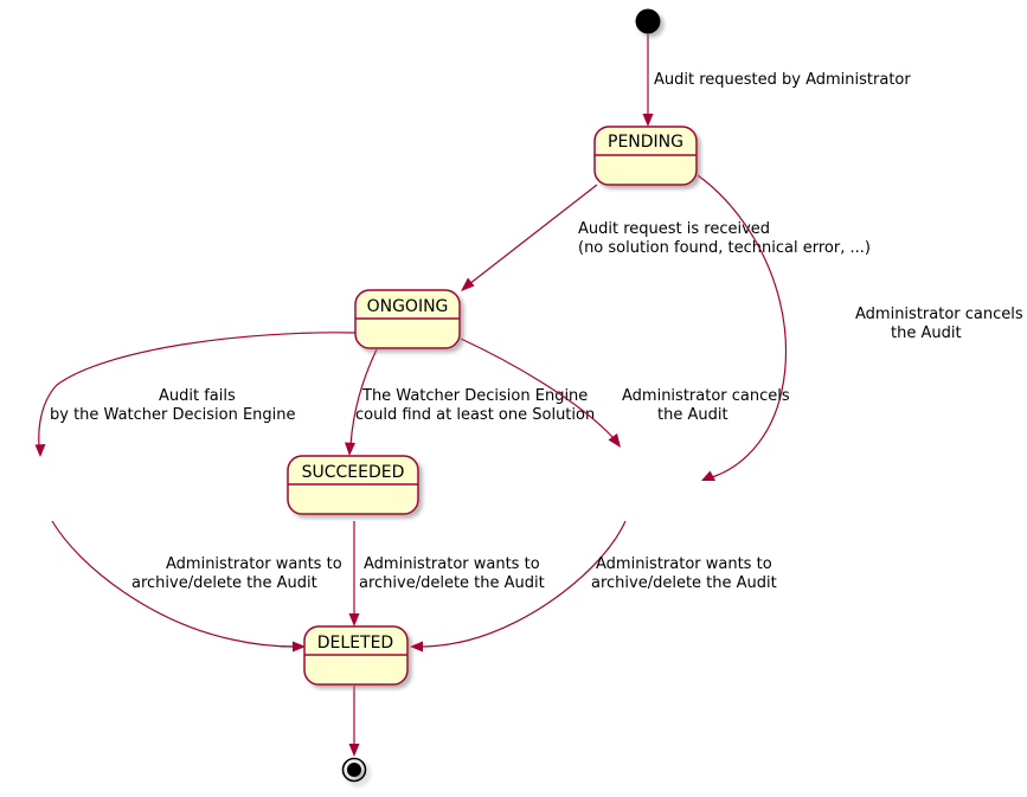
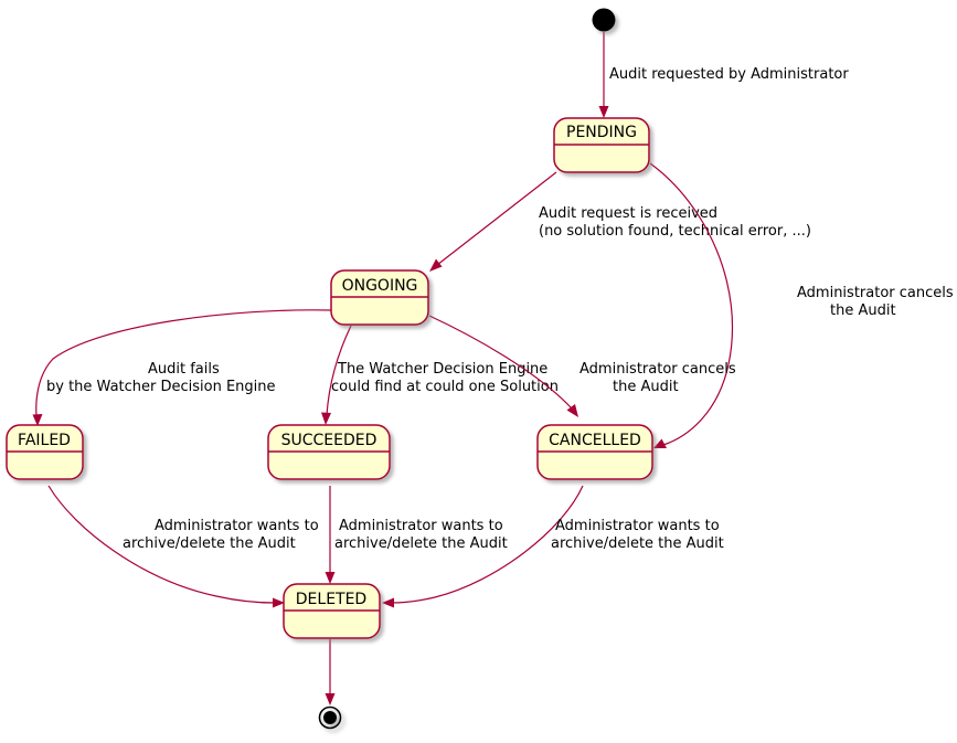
  Audit requested by Administrator
  Audit request is received
  (no solution found, technical error, ...)
  Administrator cancels
  the Audit
  Audit fails
  by the Watcher Decision Engine
  The Watcher Decision Engine
- could find at least one Solution
+ could find at could one Solution
  Administrator cancels
  the Audit
  Administrator wants to
  archive/delete the Audit
  Administrator wants to
  archive/delete the Audit
  Administrator wants to
  archive/delete the Audit
  PENDING
  ONGOING
+ FAILED
  SUCCEEDED
+ CANCELLED
  DELETED
